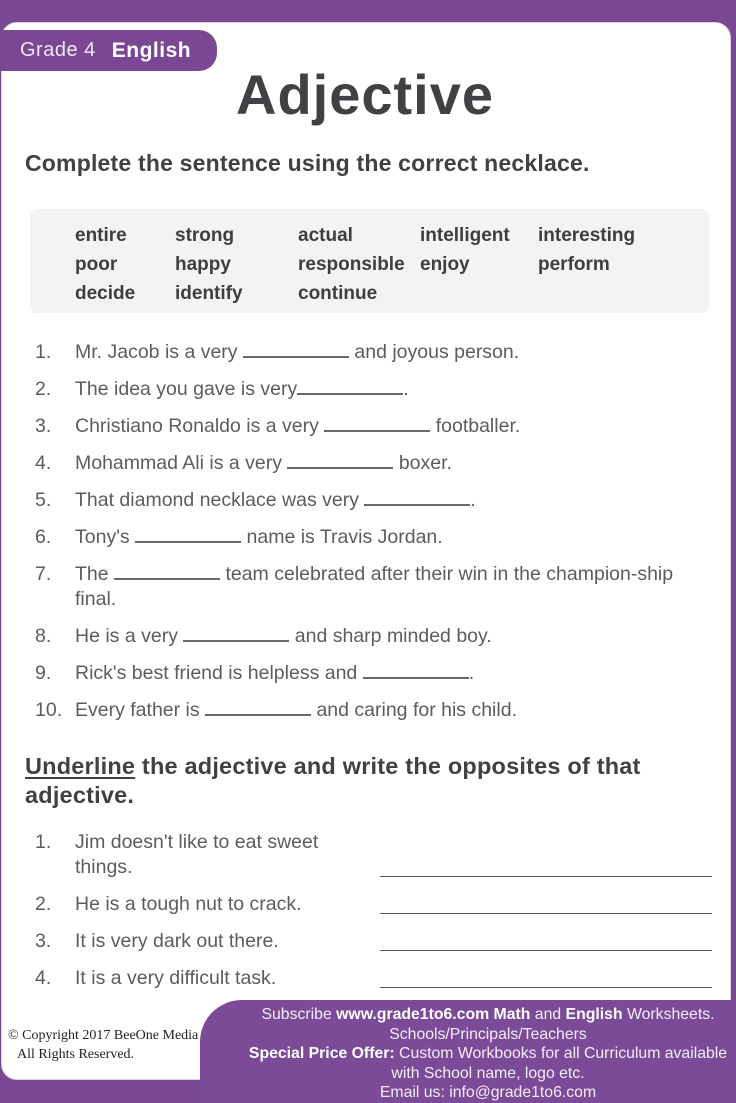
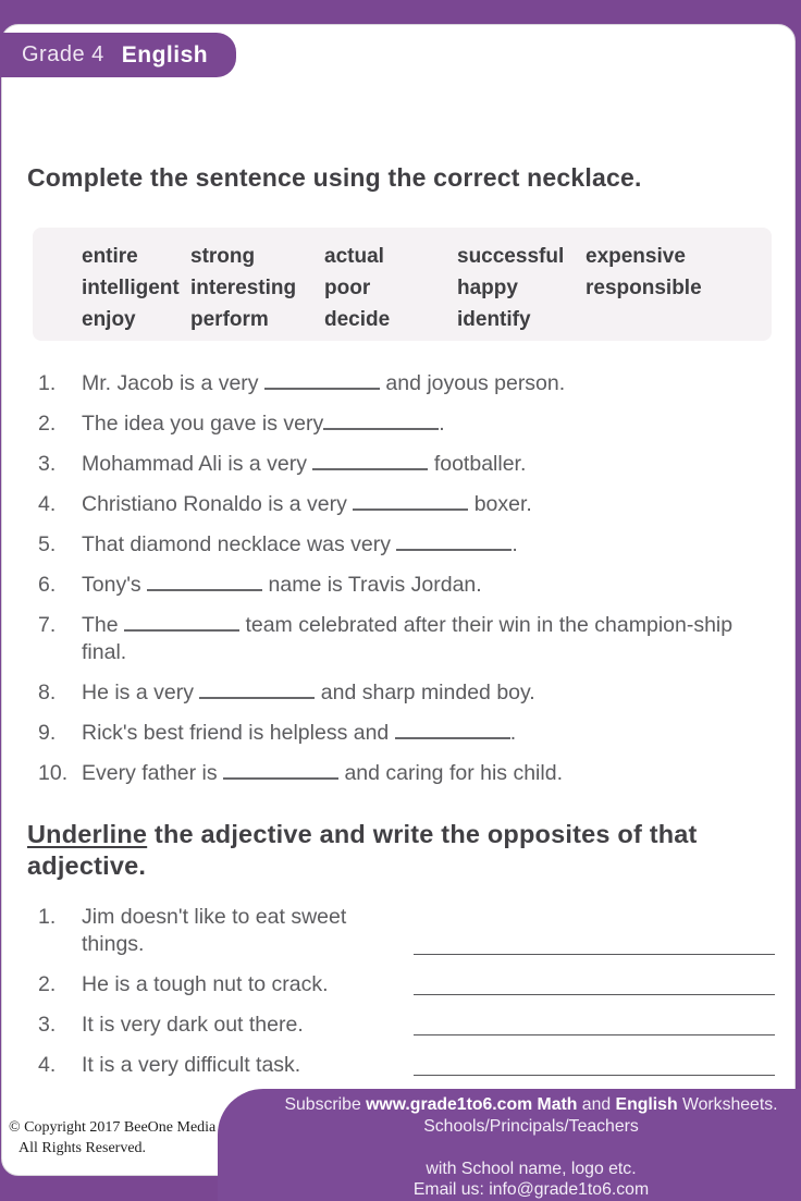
  Grade 4
  English
- Adjective
  Complete the sentence using the correct necklace.
  entire
  strong
  actual
+ successful
+ expensive
  intelligent
  interesting
  poor
  happy
  responsible
  enjoy
  perform
  decide
  identify
- continue
  1.
  Mr. Jacob is a very and joyous person.
  2.
  The idea you gave is very .
  3.
- Christiano Ronaldo is a very footballer.
+ Mohammad Ali is a very footballer.
  4.
- Mohammad Ali is a very boxer.
+ Christiano Ronaldo is a very boxer.
  5.
  That diamond necklace was very .
  6.
  Tony's name is Travis Jordan.
  7.
  The team celebrated after their win in the champion-ship final.
  8.
  He is a very and sharp minded boy.
  9.
  Rick's best friend is helpless and .
  10.
  Every father is and caring for his child.
  Underline the adjective and write the opposites of that adjective.
  1.
  Jim doesn't like to eat sweet things.
  2.
  He is a tough nut to crack.
  3.
  It is very dark out there.
  4.
  It is a very difficult task.
  Subscribe www.grade1to6.com Math and English Worksheets.
  Schools/Principals/Teachers
- Special Price Offer: Custom Workbooks for all Curriculum available
  with School name, logo etc.
  Email us: info@grade1to6.com
  © Copyright 2017 BeeOne Media
  All Rights Reserved.
